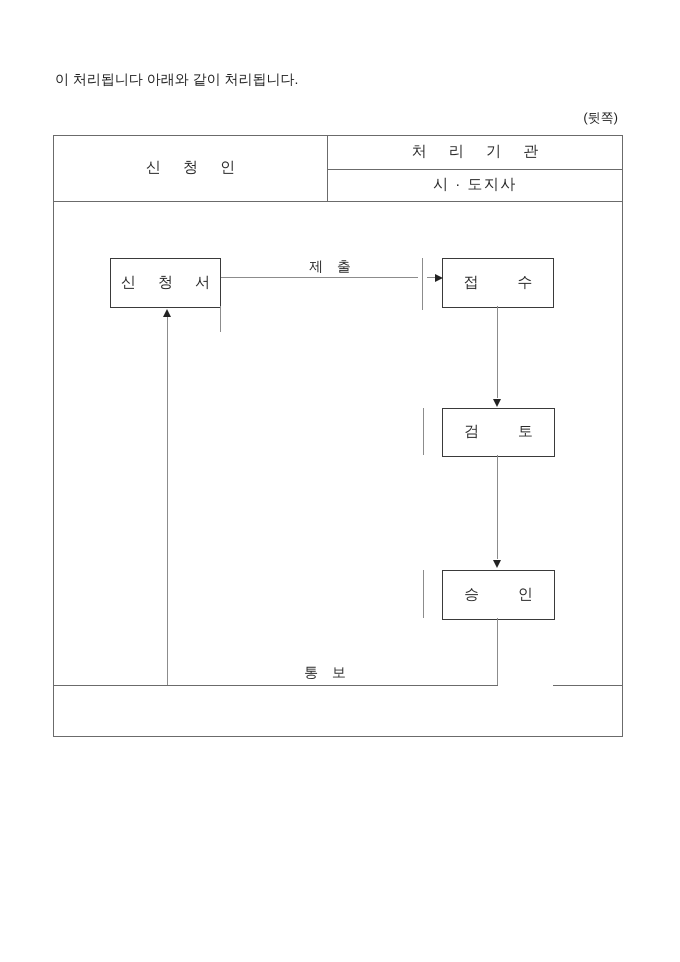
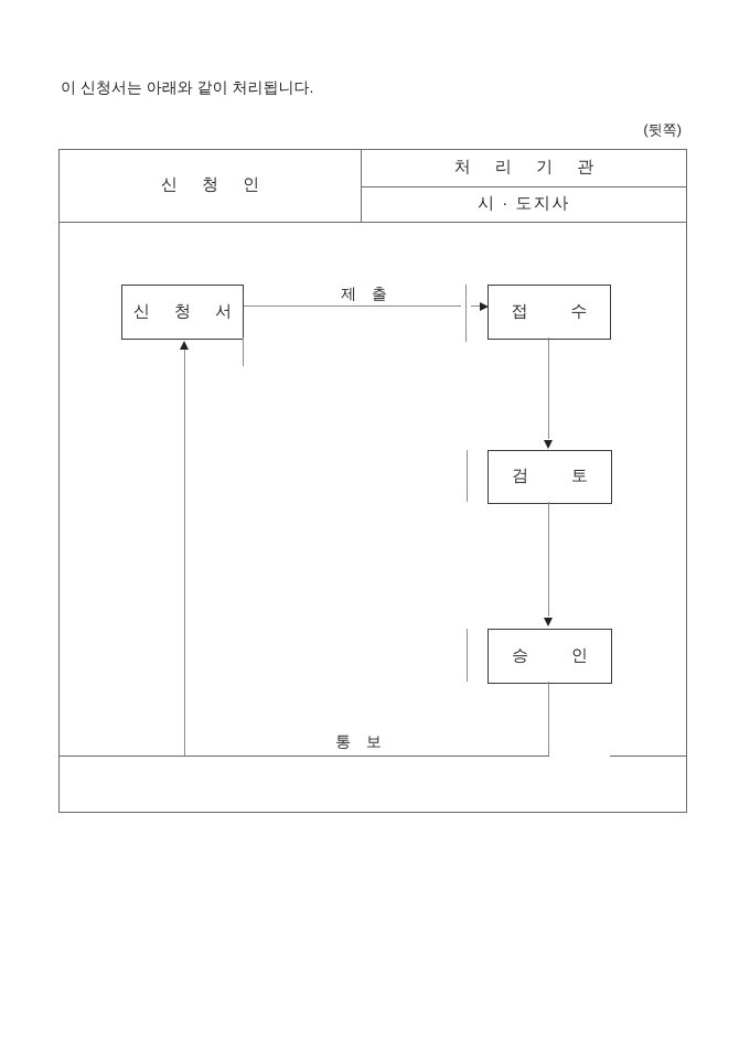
- 이 처리됩니다 아래와 같이 처리됩니다.
+ 이 신청서는 아래와 같이 처리됩니다.
  (뒷쪽)
  신 청 인
  처 리 기 관
  시 · 도지사
  신 청 서
  접 수
  검 토
  승 인
  제 출
  통 보
